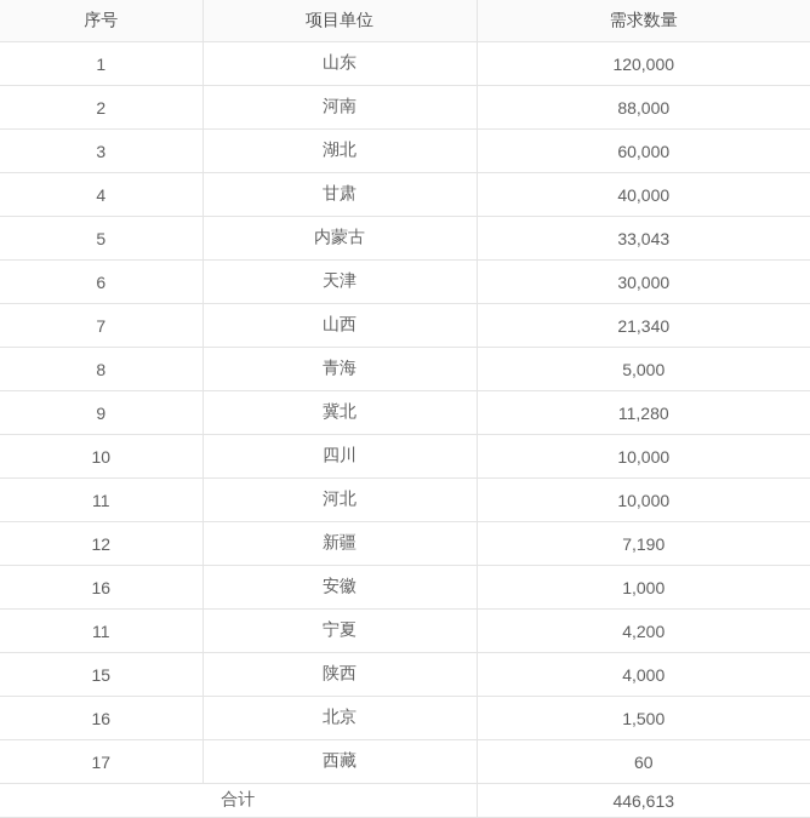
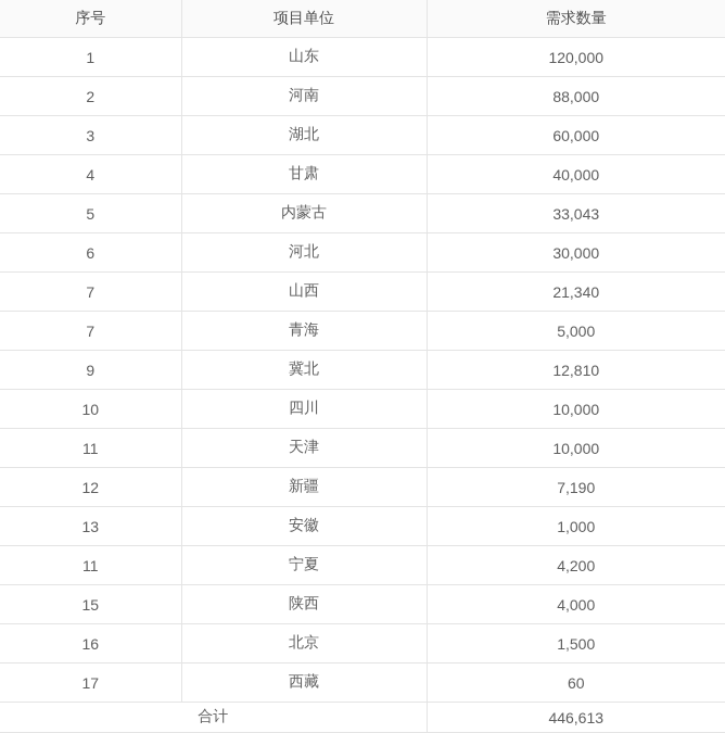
  序号	项目单位	需求数量
  1	山东	120,000
  2	河南	88,000
  3	湖北	60,000
  4	甘肃	40,000
  5	内蒙古	33,043
- 6	天津	30,000
+ 6	河北	30,000
  7	山西	21,340
- 8	青海	5,000
+ 7	青海	5,000
- 9	冀北	11,280
+ 9	冀北	12,810
  10	四川	10,000
- 11	河北	10,000
+ 11	天津	10,000
  12	新疆	7,190
- 16	安徽	1,000
+ 13	安徽	1,000
  11	宁夏	4,200
  15	陕西	4,000
  16	北京	1,500
  17	西藏	60
  合计	446,613
